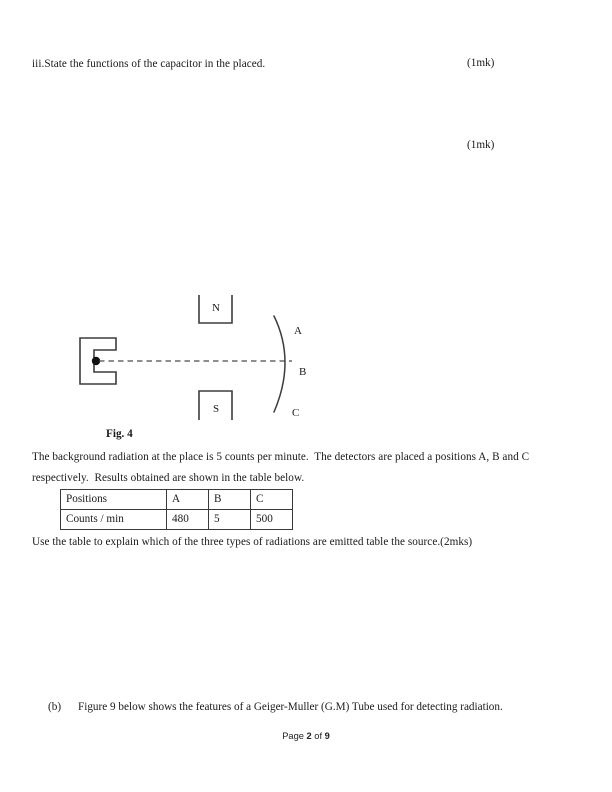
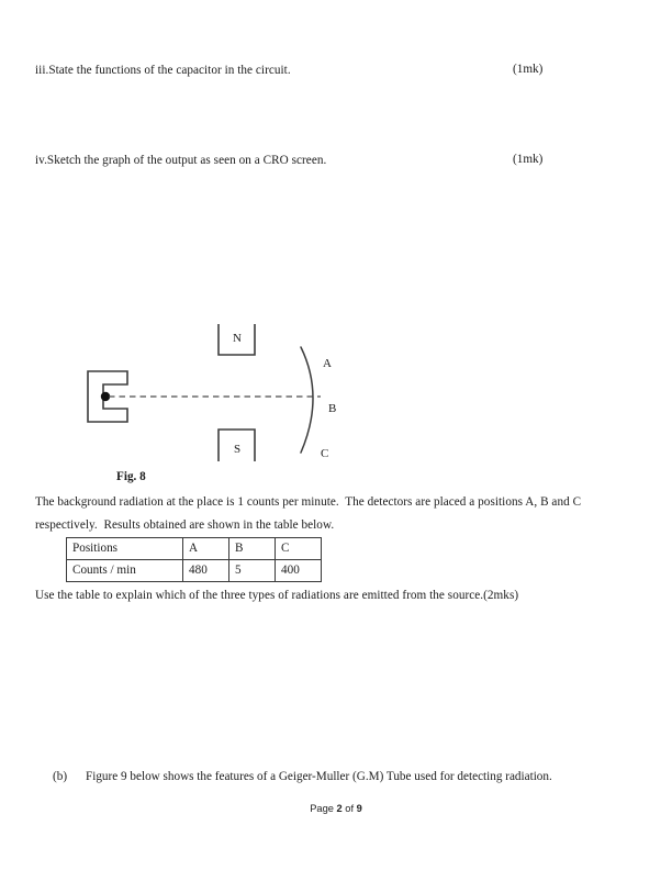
- iii.State the functions of the capacitor in the placed.
+ iii.State the functions of the capacitor in the circuit.
  (1mk)
+ iv.Sketch the graph of the output as seen on a CRO screen.
  (1mk)
  N
  S
  A
  B
  C
- Fig. 4
+ Fig. 8
- The background radiation at the place is 5 counts per minute. The detectors are placed a positions A, B and C
+ The background radiation at the place is 1 counts per minute. The detectors are placed a positions A, B and C
  respectively. Results obtained are shown in the table below.
  Positions	A	B	C
- Counts / min	480	5	500
+ Counts / min	480	5	400
- Use the table to explain which of the three types of radiations are emitted table the source.(2mks)
+ Use the table to explain which of the three types of radiations are emitted from the source.(2mks)
  (b)
  Figure 9 below shows the features of a Geiger-Muller (G.M) Tube used for detecting radiation.
  Page 2 of 9
